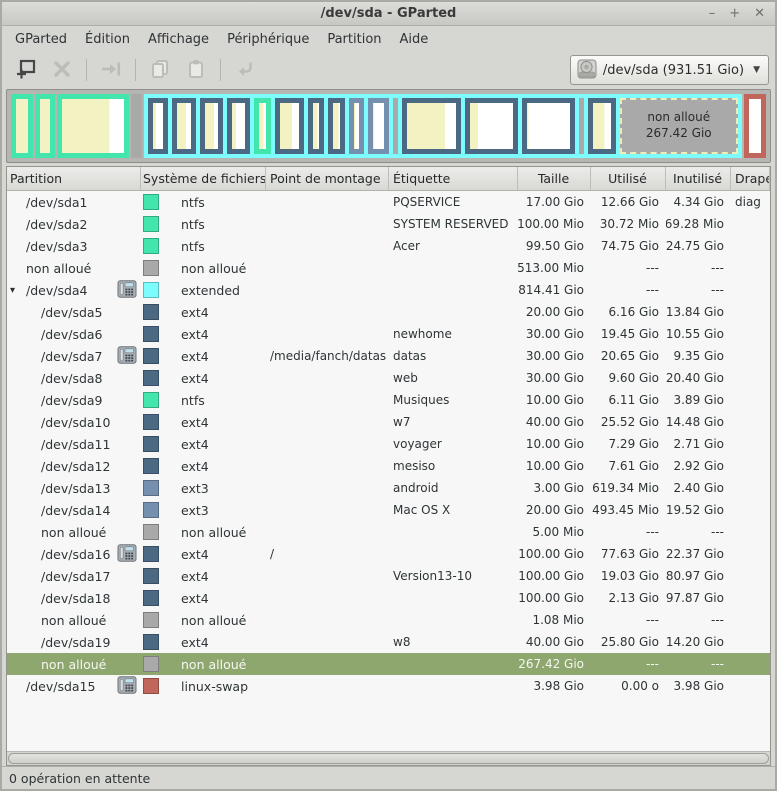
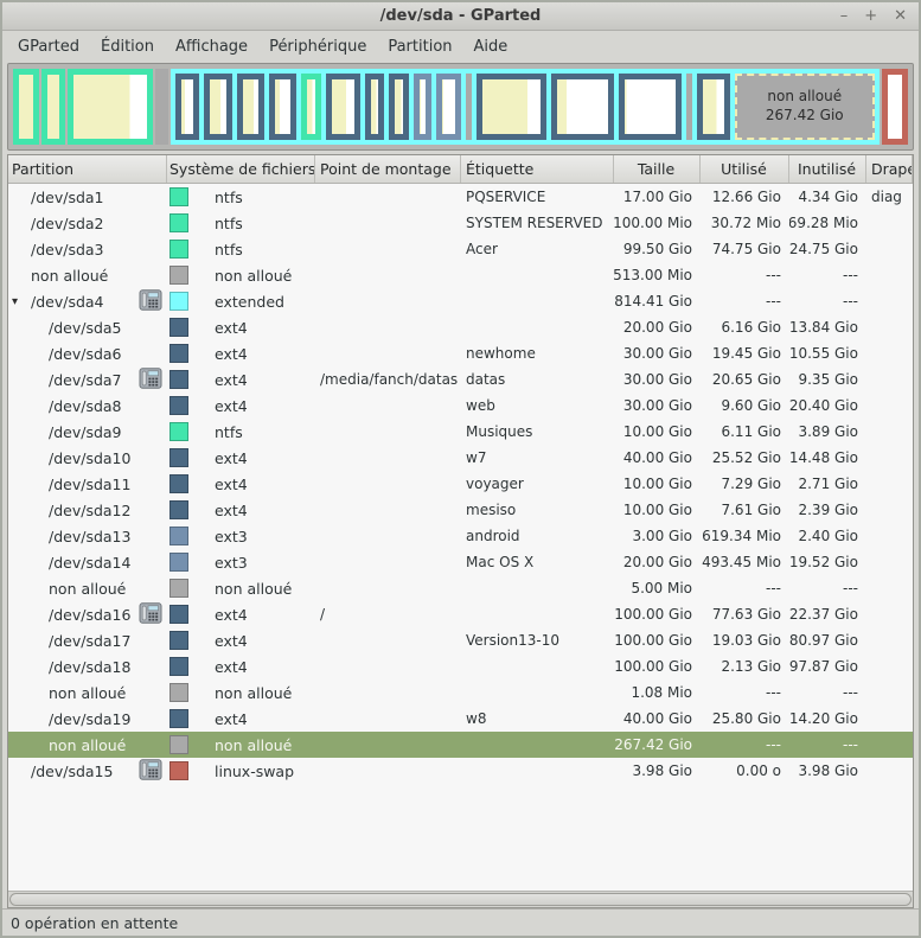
  /dev/sda - GParted
  –
  +
  ✕
  GParted
  Édition
  Affichage
  Périphérique
  Partition
  Aide
- /dev/sda (931.51 Gio)
- ▼
  non alloué
  267.42 Gio
  Partition
  Système de fichiers
  Point de montage
  Étiquette
  Taille
  Utilisé
  Inutilisé
  /dev/sda1
  ntfs
  PQSERVICE
  17.00 Gio
  12.66 Gio
  4.34 Gio
  diag
  /dev/sda2
  ntfs
  SYSTEM RESERVED
  100.00 Mio
  30.72 Mio
  69.28 Mio
  /dev/sda3
  ntfs
  Acer
  99.50 Gio
  74.75 Gio
  24.75 Gio
  non alloué
  non alloué
  513.00 Mio
  ---
  ---
  ▾
  /dev/sda4
  extended
  814.41 Gio
  ---
  ---
  /dev/sda5
  ext4
  20.00 Gio
  6.16 Gio
  13.84 Gio
  /dev/sda6
  ext4
  newhome
  30.00 Gio
  19.45 Gio
  10.55 Gio
  /dev/sda7
  ext4
  /media/fanch/datas
  datas
  30.00 Gio
  20.65 Gio
  9.35 Gio
  /dev/sda8
  ext4
  web
  30.00 Gio
  9.60 Gio
  20.40 Gio
  /dev/sda9
  ntfs
  Musiques
  10.00 Gio
  6.11 Gio
  3.89 Gio
  /dev/sda10
  ext4
  w7
  40.00 Gio
  25.52 Gio
  14.48 Gio
  /dev/sda11
  ext4
  voyager
  10.00 Gio
  7.29 Gio
  2.71 Gio
  /dev/sda12
  ext4
  mesiso
  10.00 Gio
  7.61 Gio
- 2.92 Gio
+ 2.39 Gio
  /dev/sda13
  ext3
  android
  3.00 Gio
  619.34 Mio
  2.40 Gio
  /dev/sda14
  ext3
  Mac OS X
  20.00 Gio
  493.45 Mio
  19.52 Gio
  non alloué
  non alloué
  5.00 Mio
  ---
  ---
  /dev/sda16
  ext4
  /
  100.00 Gio
  77.63 Gio
  22.37 Gio
  /dev/sda17
  ext4
  Version13-10
  100.00 Gio
  19.03 Gio
  80.97 Gio
  /dev/sda18
  ext4
  100.00 Gio
  2.13 Gio
  97.87 Gio
  non alloué
  non alloué
  1.08 Mio
  ---
  ---
  /dev/sda19
  ext4
  w8
  40.00 Gio
  25.80 Gio
  14.20 Gio
  non alloué
  non alloué
  267.42 Gio
  ---
  ---
  /dev/sda15
  linux-swap
  3.98 Gio
  0.00 o
  3.98 Gio
  0 opération en attente
